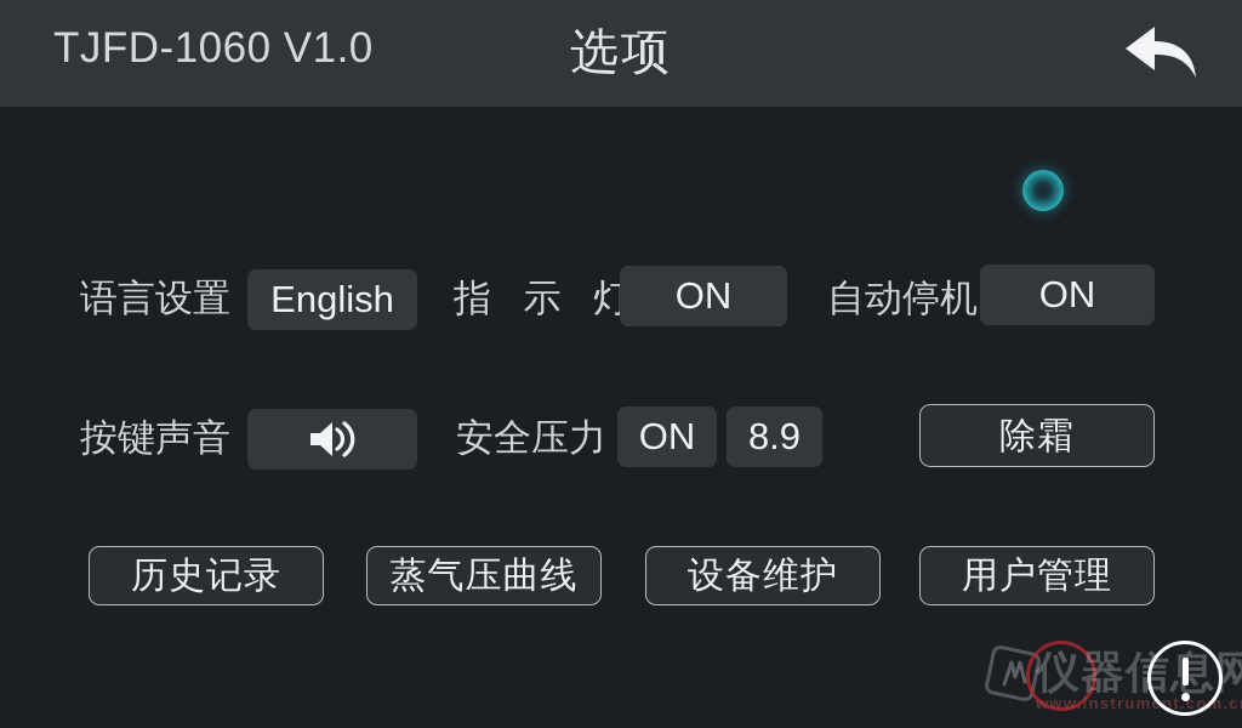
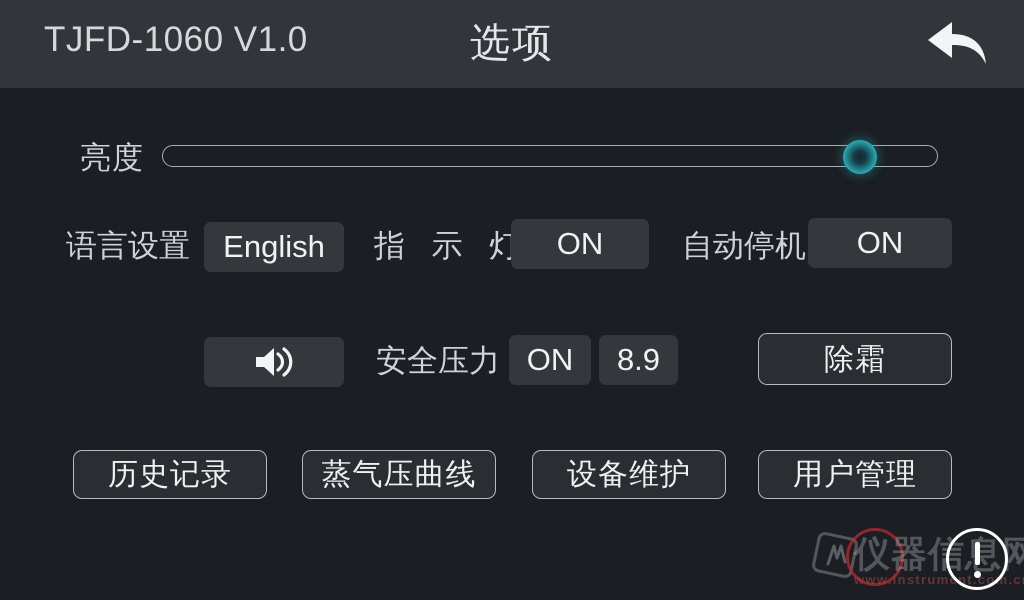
  TJFD-1060 V1.0
  选项
+ 亮度
  语言设置
  English
  指 示 灯
  ON
  自动停机
  ON
- 按键声音
  安全压力
  ON
  8.9
  除霜
  历史记录
  蒸气压曲线
  设备维护
  用户管理
  仪器信息网
  www.instrument.com.c
